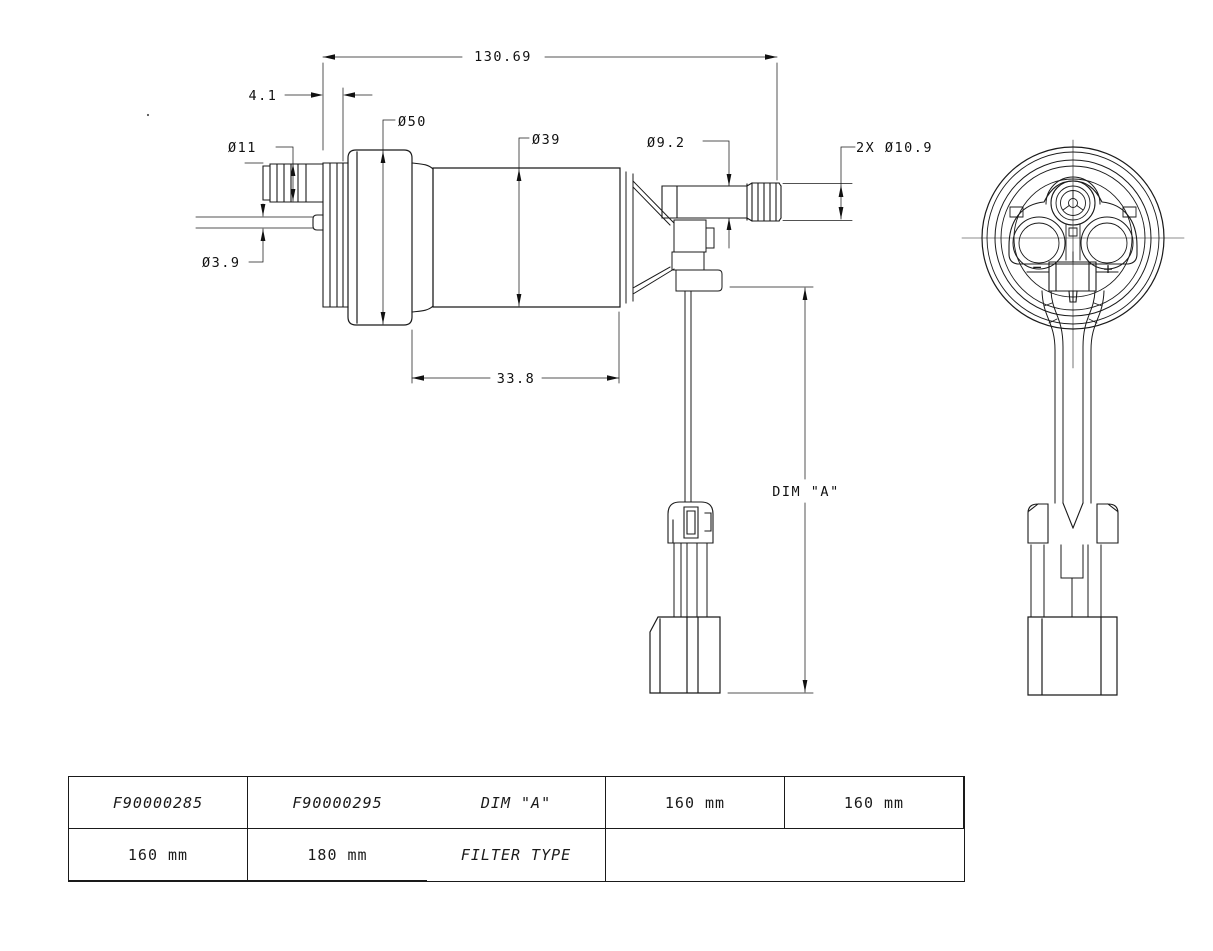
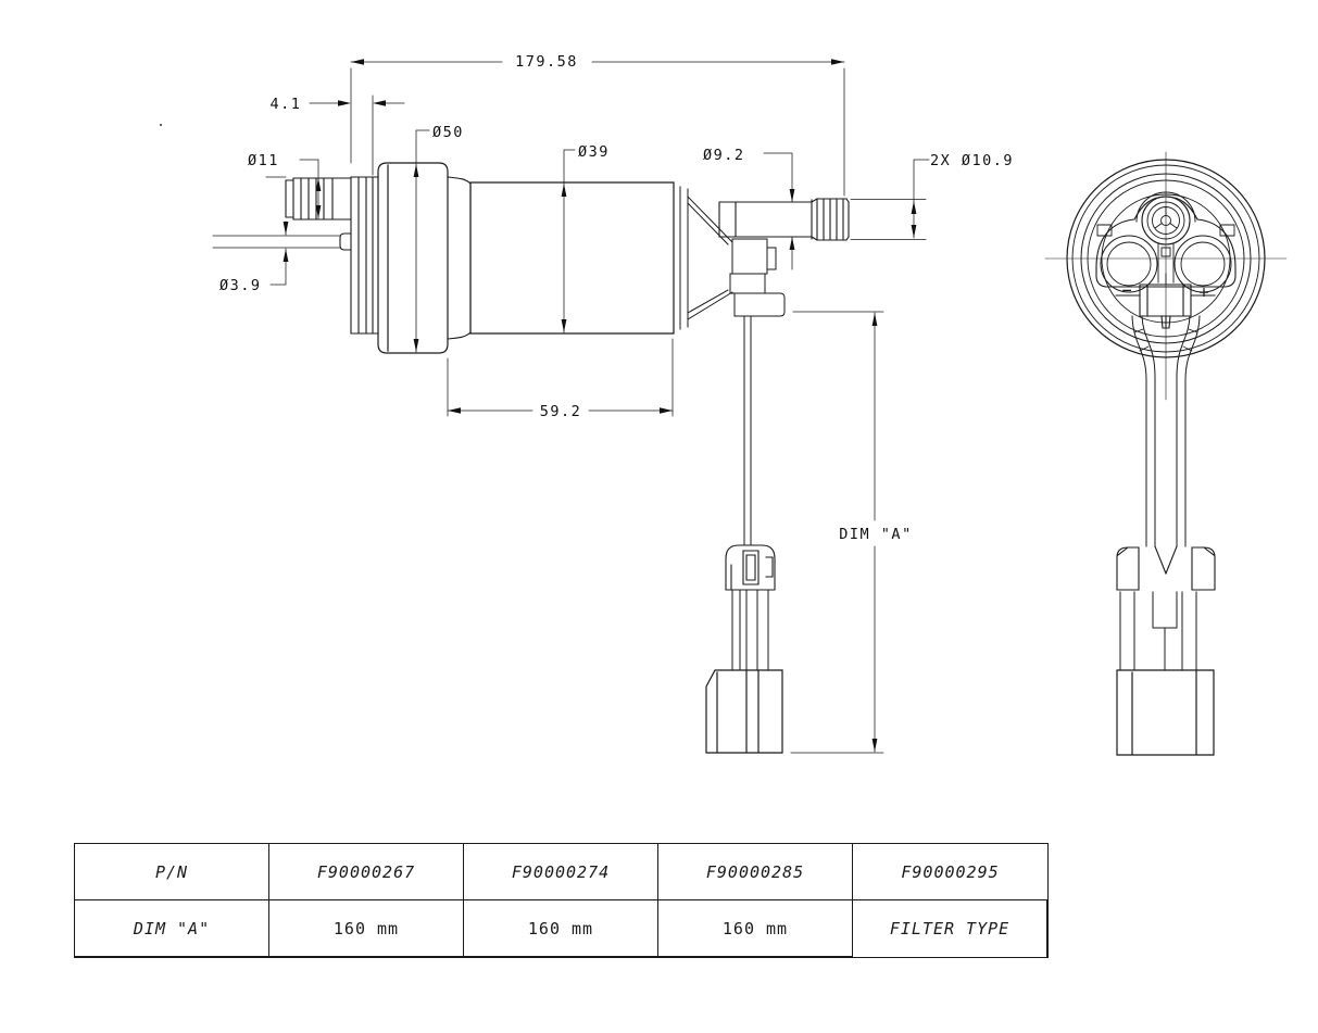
- 130.69
+ 179.58
  4.1
  Ø50
  Ø39
  Ø9.2
  2X Ø10.9
  Ø11
  Ø3.9
- 33.8
+ 59.2
  DIM "A"
  −
  +
+ P/N
+ F90000267
+ F90000274
  F90000285
  F90000295
  DIM "A"
  160 mm
  160 mm
  160 mm
- 180 mm
  FILTER TYPE
